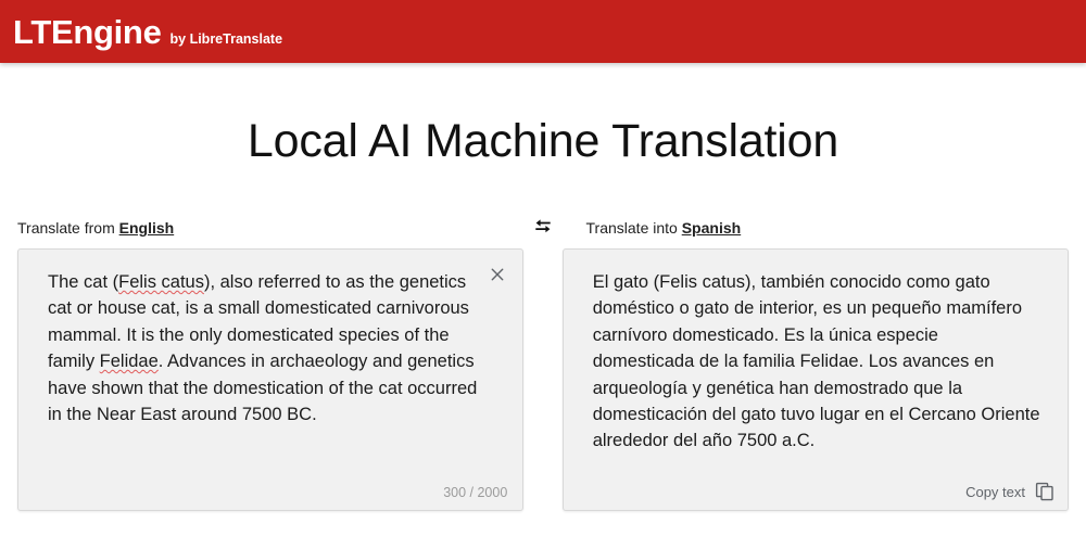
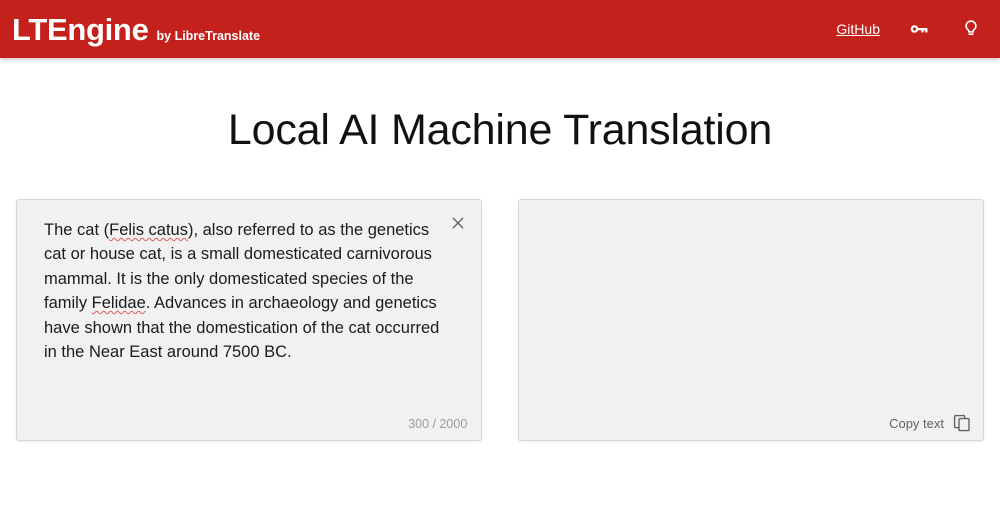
  LTEngine
  by LibreTranslate
+ GitHub
  Local AI Machine Translation
- Translate from English
- Translate into Spanish
  The cat (Felis catus), also referred to as the genetics cat or house cat, is a small domesticated carnivorous mammal. It is the only domesticated species of the family Felidae. Advances in archaeology and genetics have shown that the domestication of the cat occurred in the Near East around 7500 BC.
  300 / 2000
- El gato (Felis catus), también conocido como gato doméstico o gato de interior, es un pequeño mamífero carnívoro domesticado. Es la única especie domesticada de la familia Felidae. Los avances en arqueología y genética han demostrado que la domesticación del gato tuvo lugar en el Cercano Oriente alrededor del año 7500 a.C.
  Copy text
